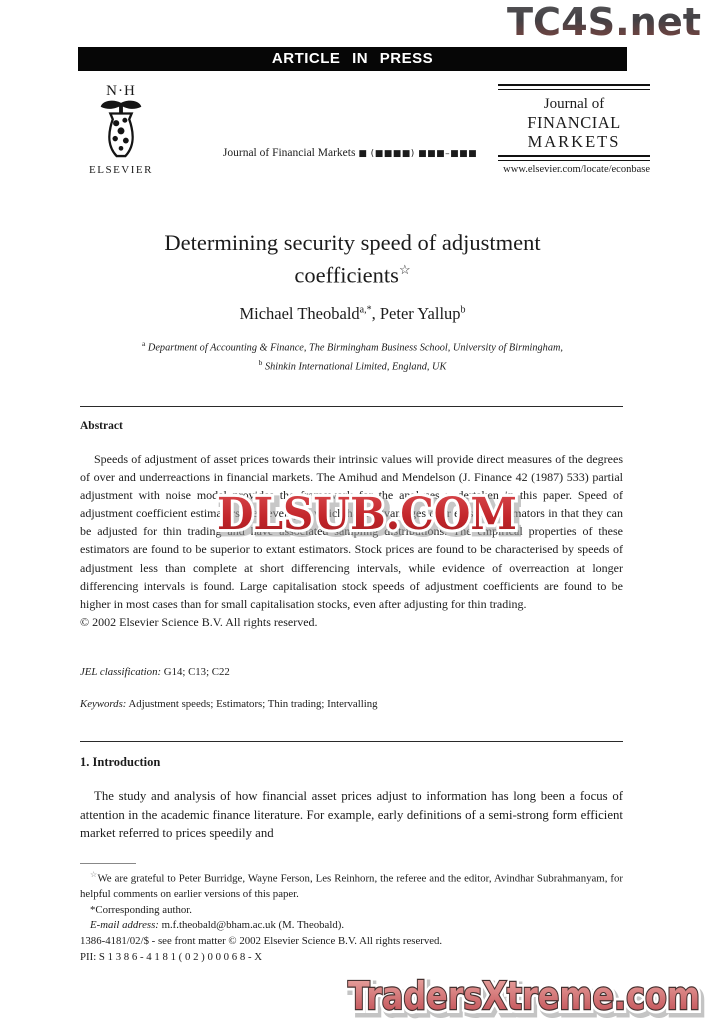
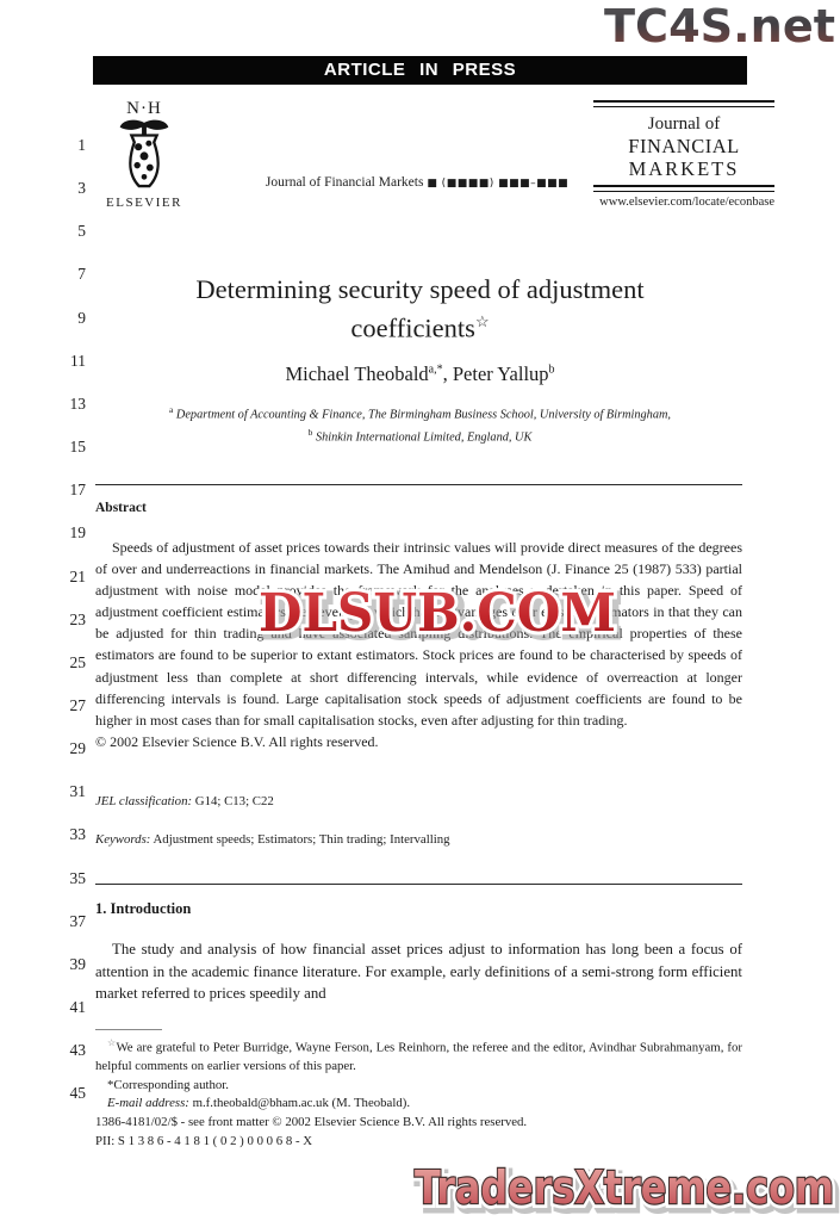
+ 1
+ 3
+ 5
+ 7
+ 9
+ 11
+ 13
+ 15
+ 17
+ 19
+ 21
+ 23
+ 25
+ 27
+ 29
+ 31
+ 33
+ 35
+ 37
+ 39
+ 41
+ 43
+ 45
  TC4S.net
  ARTICLE IN PRESS
  N·H
  ELSEVIER
  Journal of Financial Markets ■ (■■■■) ■■■–■■■
  Journal of
  FINANCIAL
  MARKETS
  www.elsevier.com/locate/econbase
  Determining security speed of adjustment
  coefficients☆
  Michael Theobalda,*, Peter Yallupb
  a Department of Accounting & Finance, The Birmingham Business School, University of Birmingham,
  b Shinkin International Limited, England, UK
  Abstract
- Speeds of adjustment of asset prices towards their intrinsic values will provide direct measures of the degrees of over and underreactions in financial markets. The Amihud and Mendelson (J. Finance 42 (1987) 533) partial adjustment with noise model provides the framework for the analyses undertaken in this paper. Speed of adjustment coefficient estimators are developed which have advantages over existing estimators in that they can be adjusted for thin trading and have associated sampling distributions. The empirical properties of these estimators are found to be superior to extant estimators. Stock prices are found to be characterised by speeds of adjustment less than complete at short differencing intervals, while evidence of overreaction at longer differencing intervals is found. Large capitalisation stock speeds of adjustment coefficients are found to be higher in most cases than for small capitalisation stocks, even after adjusting for thin trading.
+ Speeds of adjustment of asset prices towards their intrinsic values will provide direct measures of the degrees of over and underreactions in financial markets. The Amihud and Mendelson (J. Finance 25 (1987) 533) partial adjustment with noise model provides the framework for the analyses undertaken in this paper. Speed of adjustment coefficient estimators are developed which have advantages over existing estimators in that they can be adjusted for thin trading and have associated sampling distributions. The empirical properties of these estimators are found to be superior to extant estimators. Stock prices are found to be characterised by speeds of adjustment less than complete at short differencing intervals, while evidence of overreaction at longer differencing intervals is found. Large capitalisation stock speeds of adjustment coefficients are found to be higher in most cases than for small capitalisation stocks, even after adjusting for thin trading.
  © 2002 Elsevier Science B.V. All rights reserved.
  JEL classification: G14; C13; C22
  Keywords: Adjustment speeds; Estimators; Thin trading; Intervalling
  1. Introduction
  The study and analysis of how financial asset prices adjust to information has long been a focus of attention in the academic finance literature. For example, early definitions of a semi-strong form efficient market referred to prices speedily and
  DLSUB.COM
  ☆We are grateful to Peter Burridge, Wayne Ferson, Les Reinhorn, the referee and the editor, Avindhar Subrahmanyam, for helpful comments on earlier versions of this paper.
  *Corresponding author.
  E-mail address: m.f.theobald@bham.ac.uk (M. Theobald).
  1386-4181/02/$ - see front matter © 2002 Elsevier Science B.V. All rights reserved.
  PII: S 1 3 8 6 - 4 1 8 1 ( 0 2 ) 0 0 0 6 8 - X
  TradersXtreme.com
